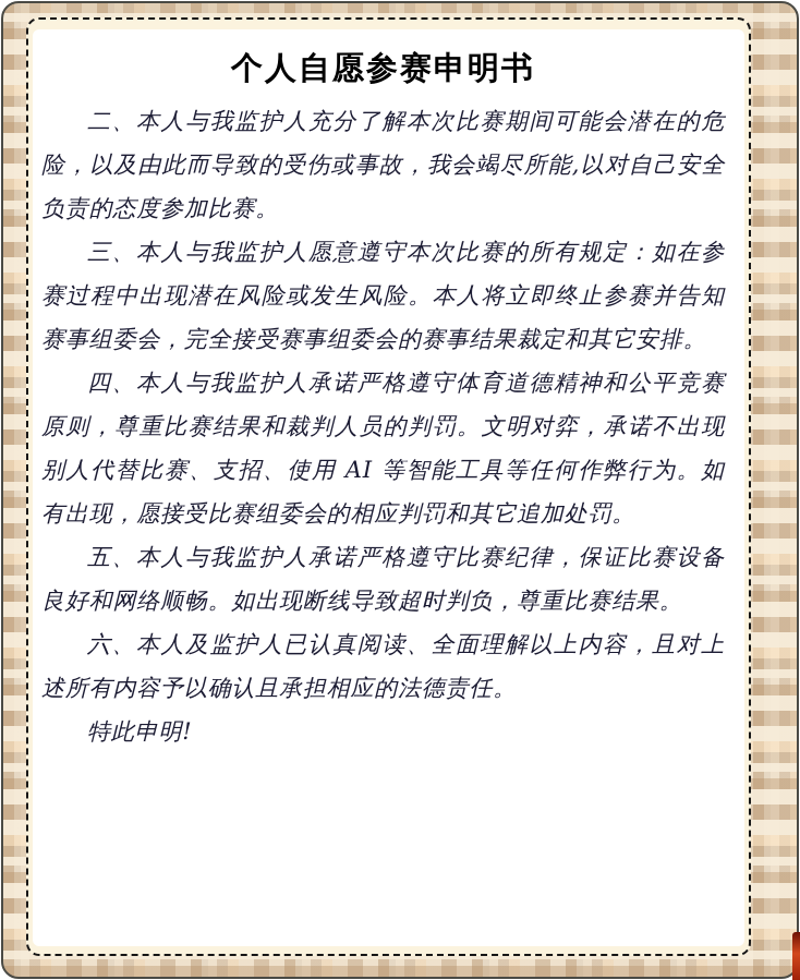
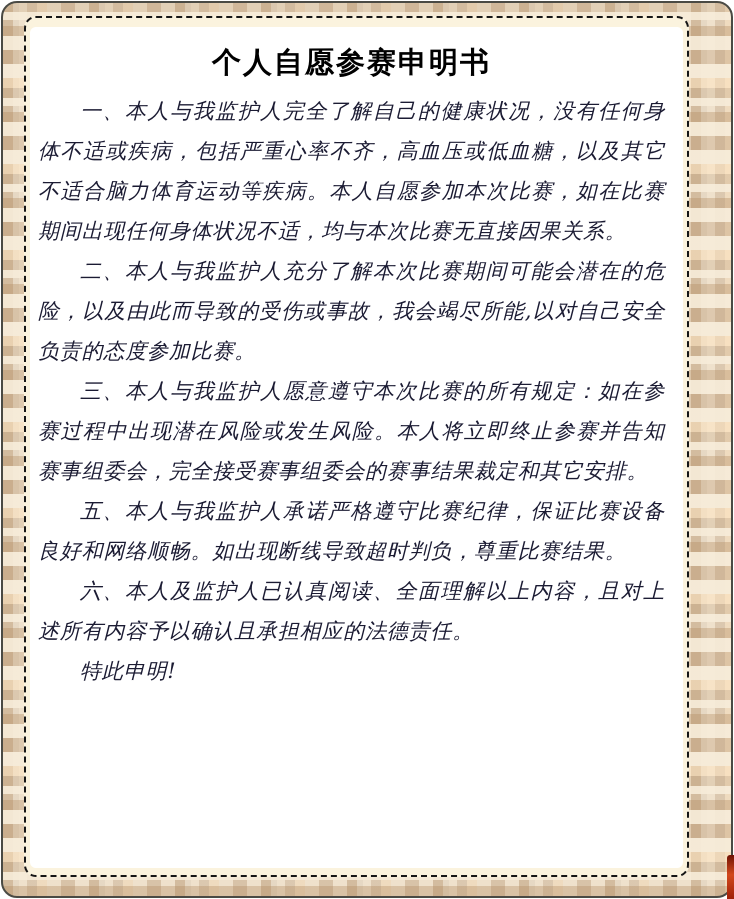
  个人自愿参赛申明书
+ 一、本人与我监护人完全了解自己的健康状况，没有任何身体不适或疾病，包括严重心率不齐，高血压或低血糖，以及其它不适合脑力体育运动等疾病。本人自愿参加本次比赛，如在比赛期间出现任何身体状况不适，均与本次比赛无直接因果关系。
  二、本人与我监护人充分了解本次比赛期间可能会潜在的危险，以及由此而导致的受伤或事故，我会竭尽所能,以对自己安全负责的态度参加比赛。
  三、本人与我监护人愿意遵守本次比赛的所有规定：如在参赛过程中出现潜在风险或发生风险。本人将立即终止参赛并告知赛事组委会，完全接受赛事组委会的赛事结果裁定和其它安排。
- 四、本人与我监护人承诺严格遵守体育道德精神和公平竞赛原则，尊重比赛结果和裁判人员的判罚。文明对弈，承诺不出现别人代替比赛、支招、使用 AI 等智能工具等任何作弊行为。如有出现，愿接受比赛组委会的相应判罚和其它追加处罚。
  五、本人与我监护人承诺严格遵守比赛纪律，保证比赛设备良好和网络顺畅。如出现断线导致超时判负，尊重比赛结果。
  六、本人及监护人已认真阅读、全面理解以上内容，且对上述所有内容予以确认且承担相应的法德责任。
  特此申明!
